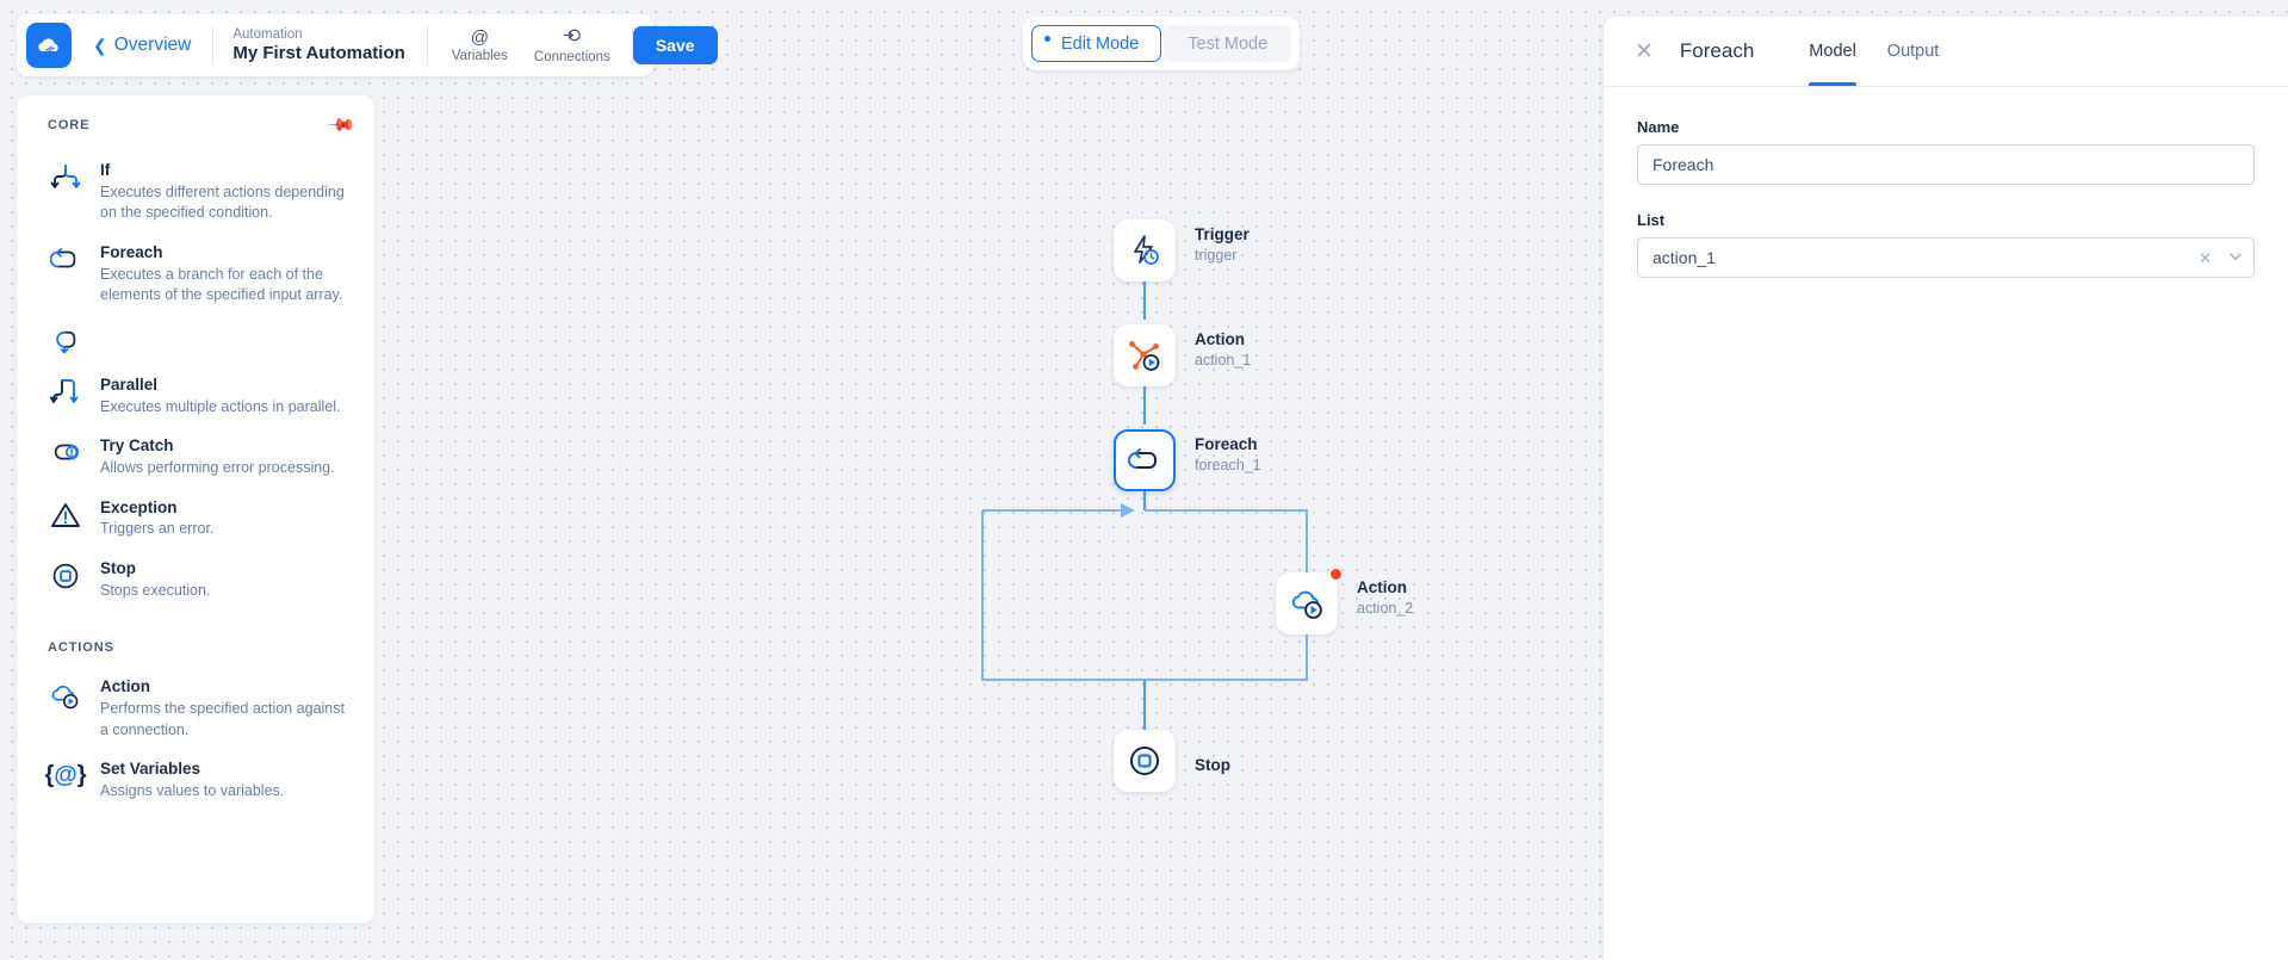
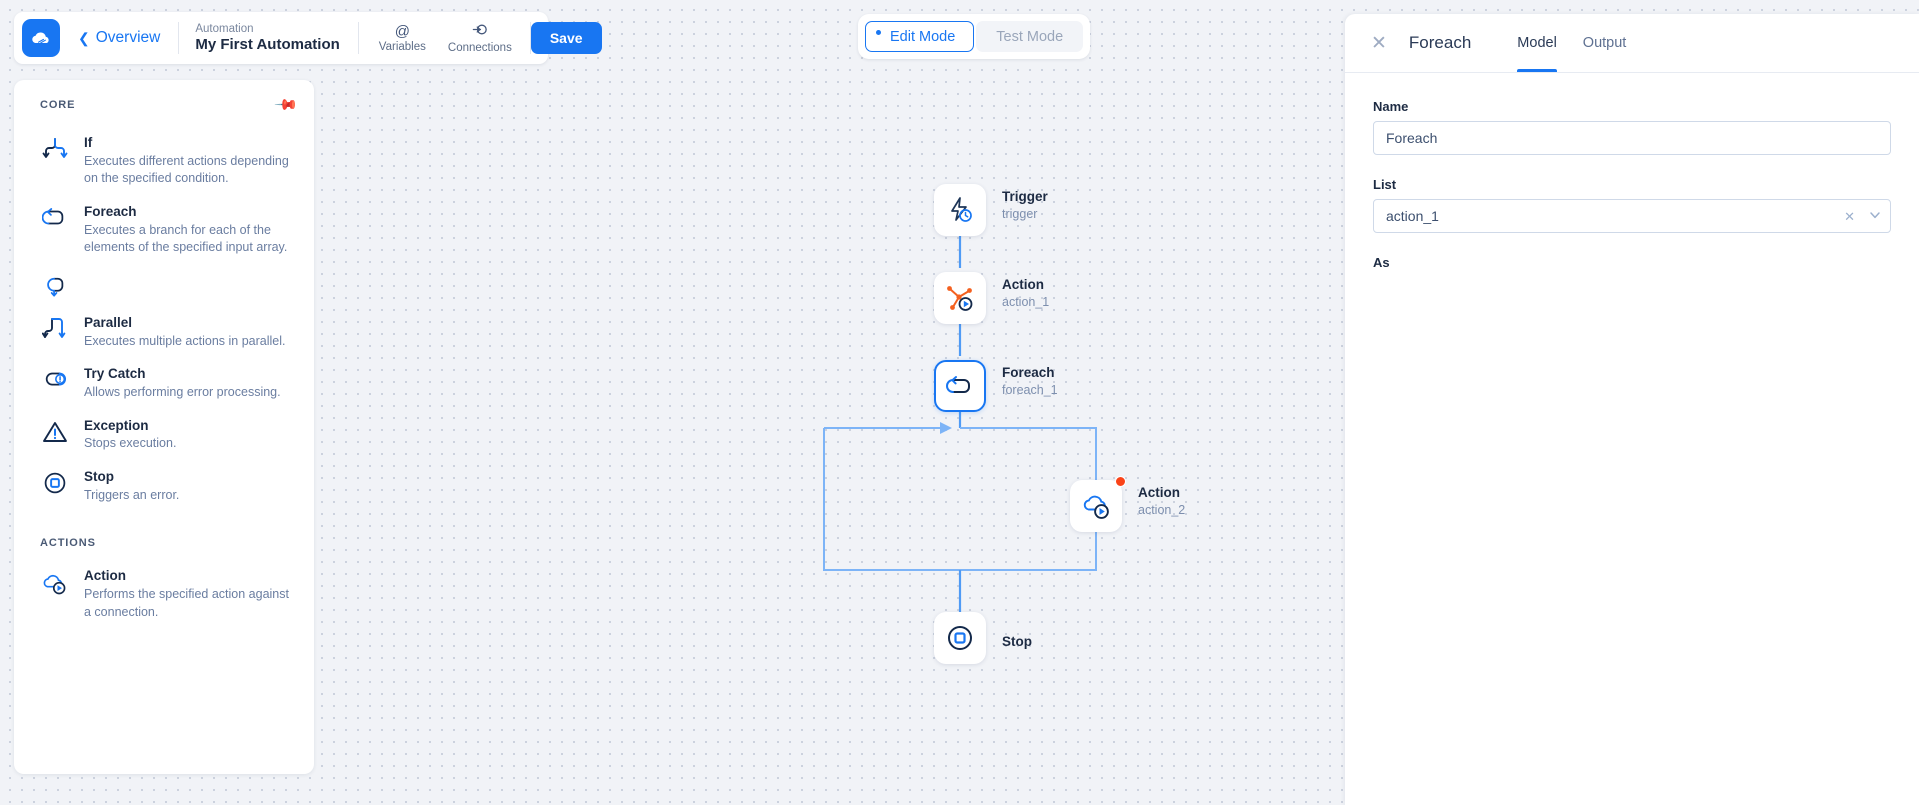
  Trigger
  trigger
  Action
  action_1
  Foreach
  foreach_1
  Action
  action_2
  Stop
  ❮
  Overview
  Automation
  My First Automation
  @
  Variables
  Connections
  Save
  Edit Mode
  Test Mode
  CORE
  If
  Executes different actions depending on the specified condition.
  Foreach
  Executes a branch for each of the elements of the specified input array.
  Parallel
  Executes multiple actions in parallel.
  Try Catch
  Allows performing error processing.
  Exception
- Triggers an error.
+ Stops execution.
  Stop
- Stops execution.
+ Triggers an error.
  ACTIONS
  Action
  Performs the specified action against a connection.
- {@}
- Set Variables
- Assigns values to variables.
  ✕
  Foreach
  Model
  Output
  Name
  Foreach
  List
  action_1
  ✕
+ As
